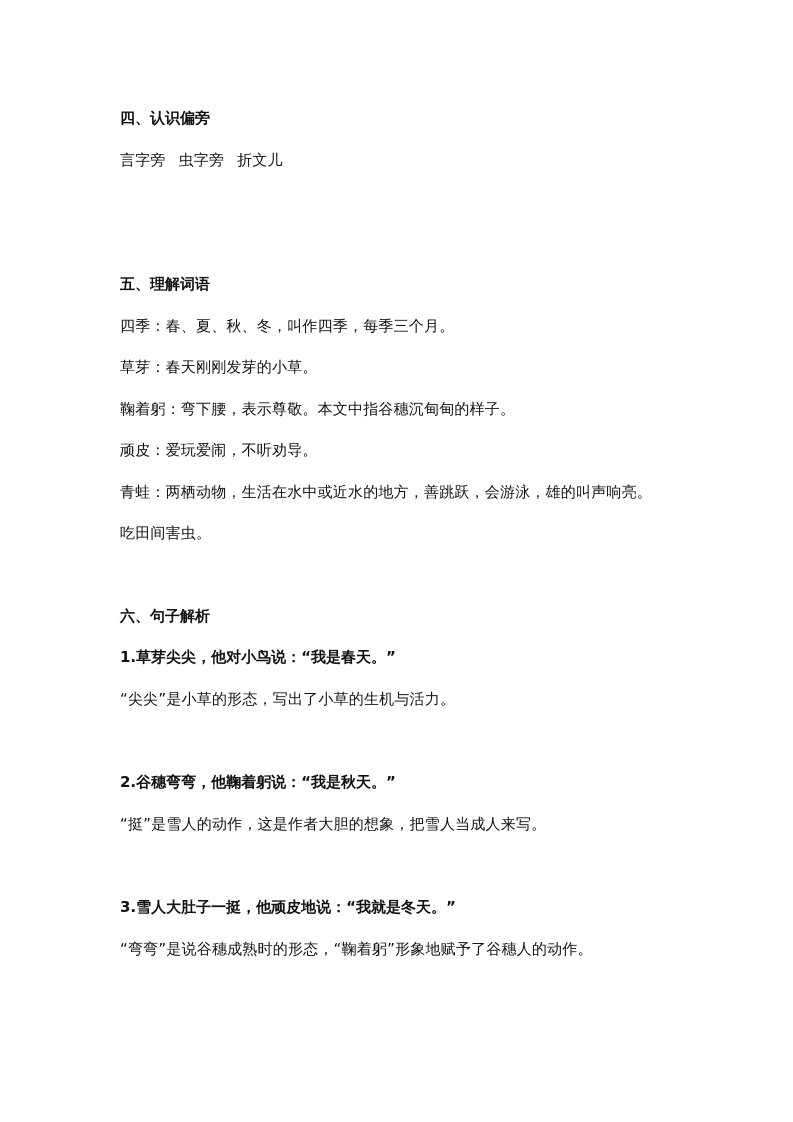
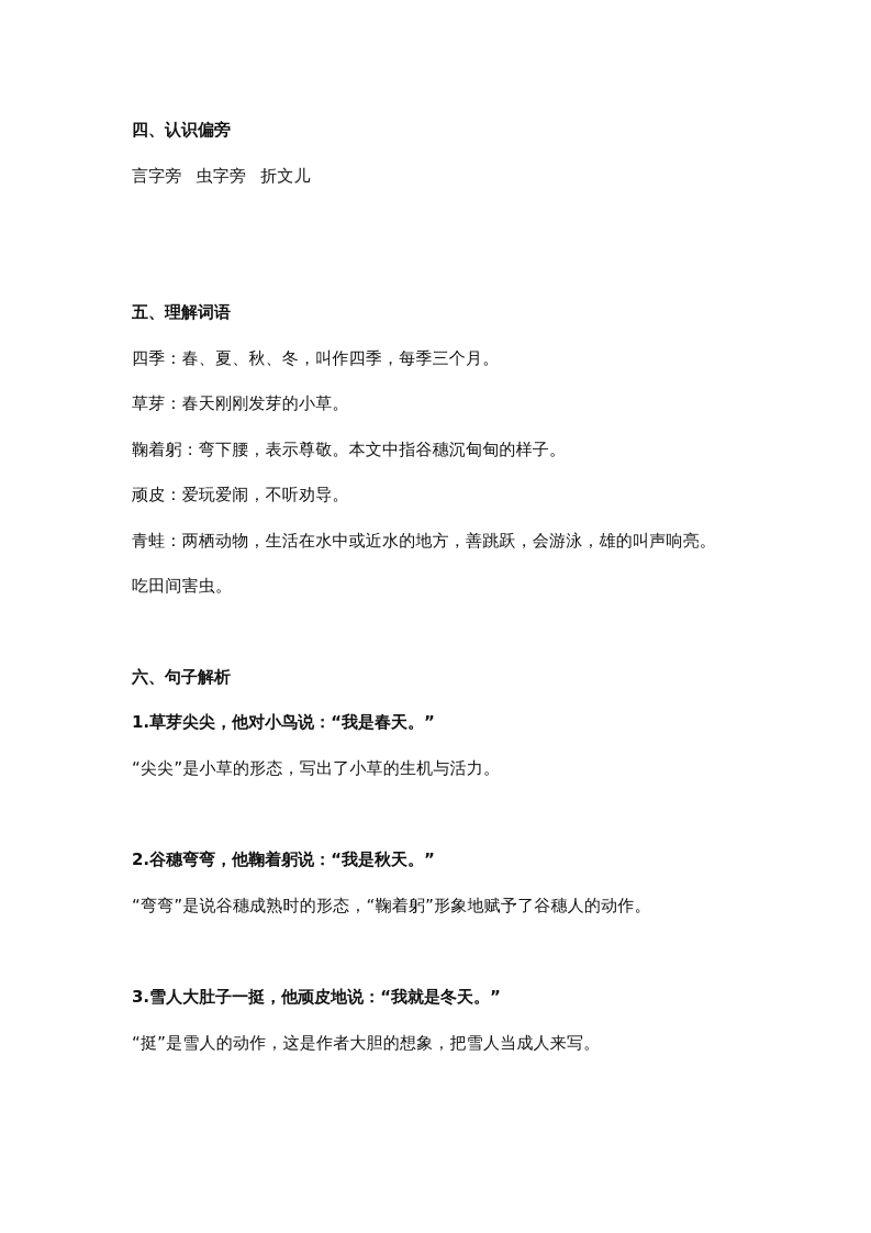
  四、认识偏旁
  言字旁 虫字旁 折文儿
  五、理解词语
  四季：春、夏、秋、冬，叫作四季，每季三个月。
  草芽：春天刚刚发芽的小草。
  鞠着躬：弯下腰，表示尊敬。本文中指谷穗沉甸甸的样子。
  顽皮：爱玩爱闹，不听劝导。
  青蛙：两栖动物，生活在水中或近水的地方，善跳跃，会游泳，雄的叫声响亮。
  吃田间害虫。
  六、句子解析
  1.草芽尖尖，他对小鸟说：“我是春天。”
  “尖尖”是小草的形态，写出了小草的生机与活力。
  2.谷穗弯弯，他鞠着躬说：“我是秋天。”
- “挺”是雪人的动作，这是作者大胆的想象，把雪人当成人来写。
+ “弯弯”是说谷穗成熟时的形态，“鞠着躬”形象地赋予了谷穗人的动作。
  3.雪人大肚子一挺，他顽皮地说：“我就是冬天。”
- “弯弯”是说谷穗成熟时的形态，“鞠着躬”形象地赋予了谷穗人的动作。
+ “挺”是雪人的动作，这是作者大胆的想象，把雪人当成人来写。
